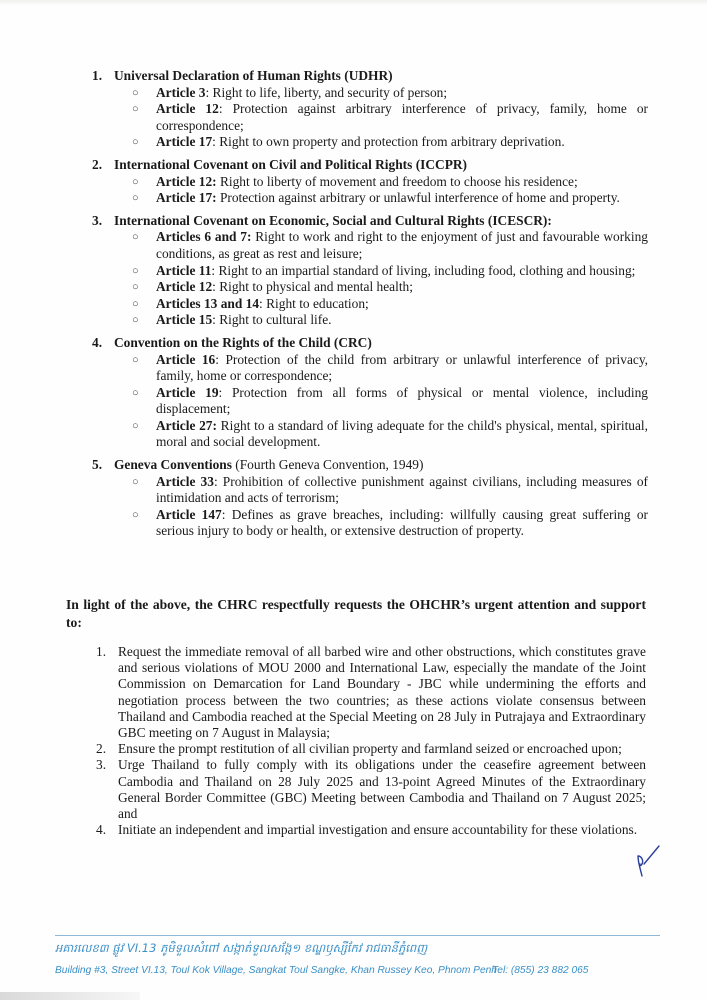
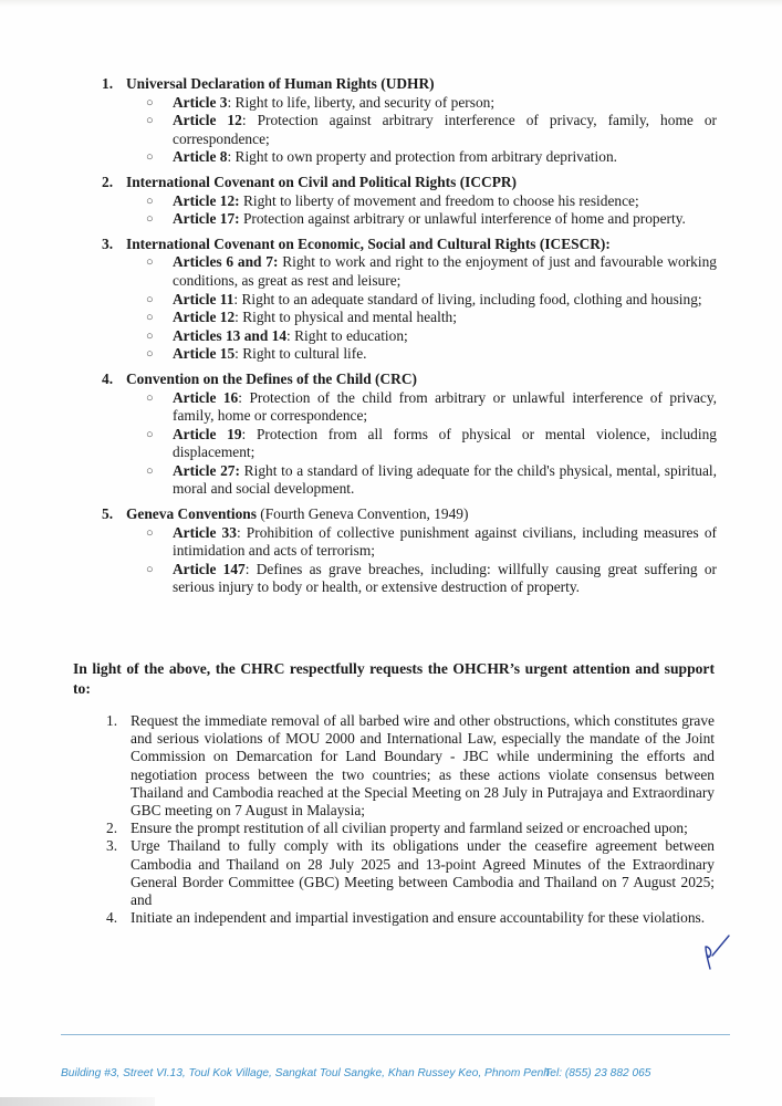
  1.
  Universal Declaration of Human Rights (UDHR)
  ○
  Article 3: Right to life, liberty, and security of person;
  ○
  Article 12: Protection against arbitrary interference of privacy, family, home or correspondence;
  ○
- Article 17: Right to own property and protection from arbitrary deprivation.
+ Article 8: Right to own property and protection from arbitrary deprivation.
  2.
  International Covenant on Civil and Political Rights (ICCPR)
  ○
  Article 12: Right to liberty of movement and freedom to choose his residence;
  ○
  Article 17: Protection against arbitrary or unlawful interference of home and property.
  3.
  International Covenant on Economic, Social and Cultural Rights (ICESCR):
  ○
  Articles 6 and 7: Right to work and right to the enjoyment of just and favourable working conditions, as great as rest and leisure;
  ○
- Article 11: Right to an impartial standard of living, including food, clothing and housing;
+ Article 11: Right to an adequate standard of living, including food, clothing and housing;
  ○
  Article 12: Right to physical and mental health;
  ○
  Articles 13 and 14: Right to education;
  ○
  Article 15: Right to cultural life.
  4.
- Convention on the Rights of the Child (CRC)
+ Convention on the Defines of the Child (CRC)
  ○
  Article 16: Protection of the child from arbitrary or unlawful interference of privacy, family, home or correspondence;
  ○
  Article 19: Protection from all forms of physical or mental violence, including displacement;
  ○
  Article 27: Right to a standard of living adequate for the child's physical, mental, spiritual, moral and social development.
  5.
  Geneva Conventions (Fourth Geneva Convention, 1949)
  ○
  Article 33: Prohibition of collective punishment against civilians, including measures of intimidation and acts of terrorism;
  ○
  Article 147: Defines as grave breaches, including: willfully causing great suffering or serious injury to body or health, or extensive destruction of property.
  In light of the above, the CHRC respectfully requests the OHCHR’s urgent attention and support to:
  1.
  Request the immediate removal of all barbed wire and other obstructions, which constitutes grave and serious violations of MOU 2000 and International Law, especially the mandate of the Joint Commission on Demarcation for Land Boundary - JBC while undermining the efforts and negotiation process between the two countries; as these actions violate consensus between Thailand and Cambodia reached at the Special Meeting on 28 July in Putrajaya and Extraordinary GBC meeting on 7 August in Malaysia;
  2.
  Ensure the prompt restitution of all civilian property and farmland seized or encroached upon;
  3.
  Urge Thailand to fully comply with its obligations under the ceasefire agreement between Cambodia and Thailand on 28 July 2025 and 13-point Agreed Minutes of the Extraordinary General Border Committee (GBC) Meeting between Cambodia and Thailand on 7 August 2025; and
  4.
  Initiate an independent and impartial investigation and ensure accountability for these violations.
- អគារលេខ៣ ផ្លូវ VI.13 ភូមិទួលសំពៅ សង្កាត់ទួលសង្កែ១ ខណ្ឌឫស្សីកែវ រាជធានីភ្នំពេញ
  Building #3, Street VI.13, Toul Kok Village, Sangkat Toul Sangke, Khan Russey Keo, Phnom Penh
  Tel: (855) 23 882 065
